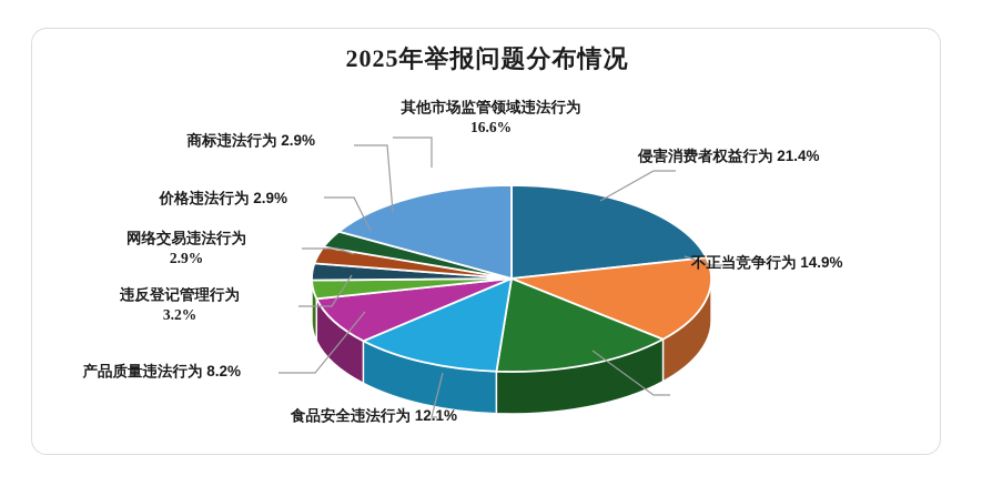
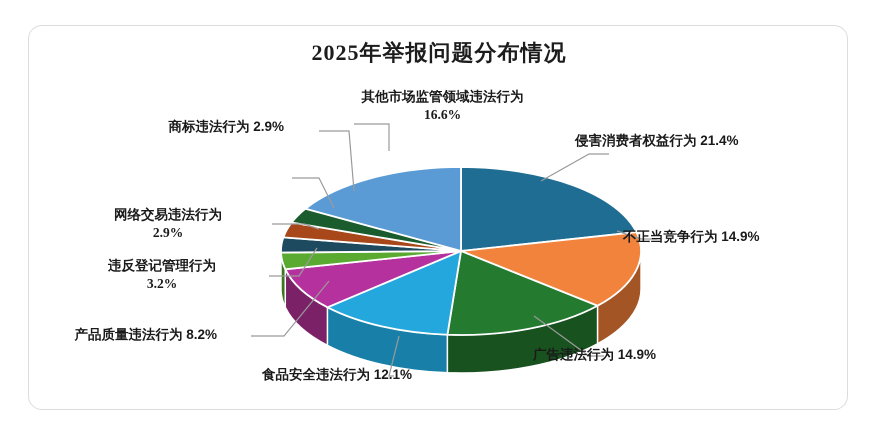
  2025年举报问题分布情况
  其他市场监管领域违法行为
  16.6%
  侵害消费者权益行为 21.4%
  不正当竞争行为 14.9%
+ 广告违法行为 14.9%
  食品安全违法行为 12.1%
  产品质量违法行为 8.2%
  违反登记管理行为
  3.2%
  网络交易违法行为
  2.9%
- 价格违法行为 2.9%
  商标违法行为 2.9%
